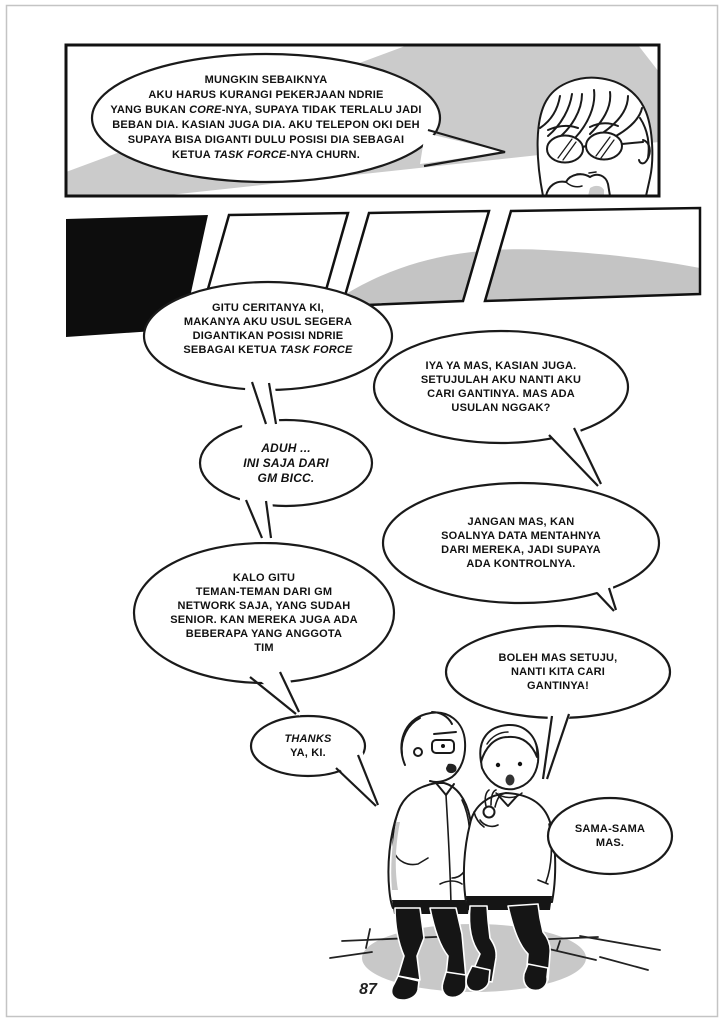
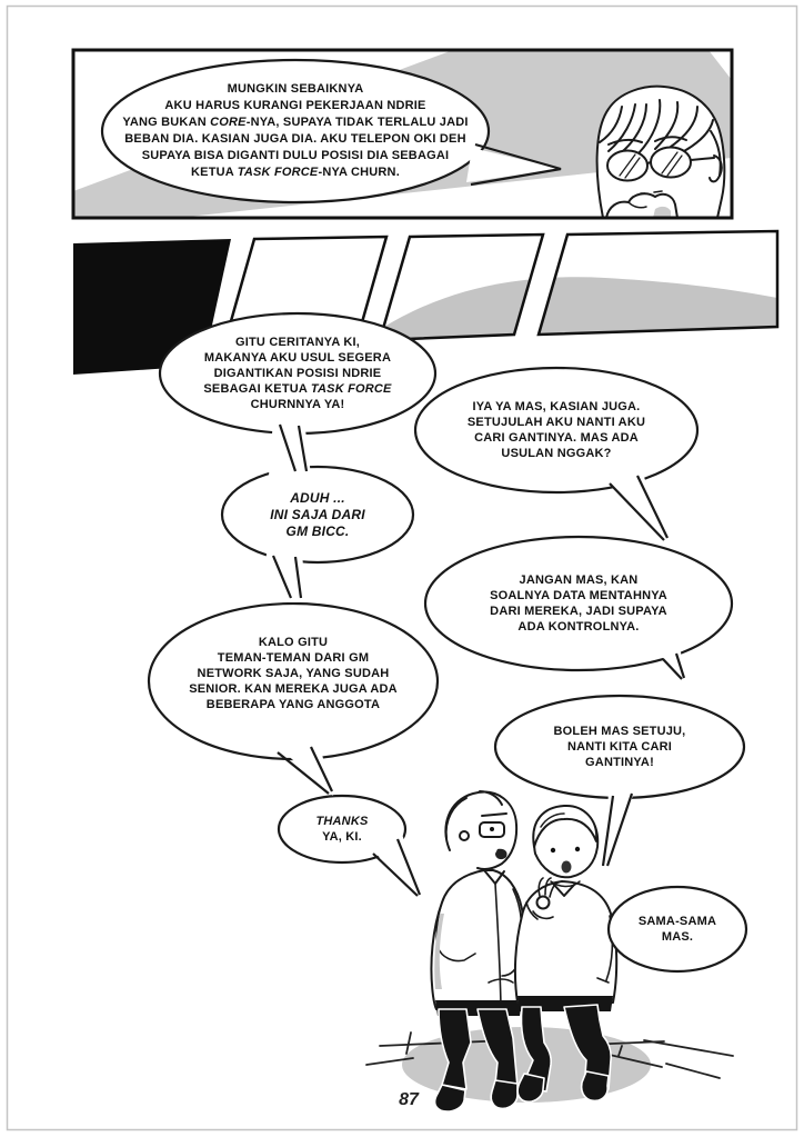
  MUNGKIN SEBAIKNYA
  AKU HARUS KURANGI PEKERJAAN NDRIE
  YANG BUKAN CORE-NYA, SUPAYA TIDAK TERLALU JADI
  BEBAN DIA. KASIAN JUGA DIA. AKU TELEPON OKI DEH
  SUPAYA BISA DIGANTI DULU POSISI DIA SEBAGAI
  KETUA TASK FORCE-NYA CHURN.
  GITU CERITANYA KI,
  MAKANYA AKU USUL SEGERA
  DIGANTIKAN POSISI NDRIE
  SEBAGAI KETUA TASK FORCE
+ CHURNNYA YA!
  IYA YA MAS, KASIAN JUGA.
  SETUJULAH AKU NANTI AKU
  CARI GANTINYA. MAS ADA
  USULAN NGGAK?
  ADUH ...
  INI SAJA DARI
  GM BICC.
  JANGAN MAS, KAN
  SOALNYA DATA MENTAHNYA
  DARI MEREKA, JADI SUPAYA
  ADA KONTROLNYA.
  KALO GITU
  TEMAN-TEMAN DARI GM
  NETWORK SAJA, YANG SUDAH
  SENIOR. KAN MEREKA JUGA ADA
  BEBERAPA YANG ANGGOTA
- TIM
  BOLEH MAS SETUJU,
  NANTI KITA CARI
  GANTINYA!
  THANKS
  YA, KI.
  SAMA-SAMA
  MAS.
  87
